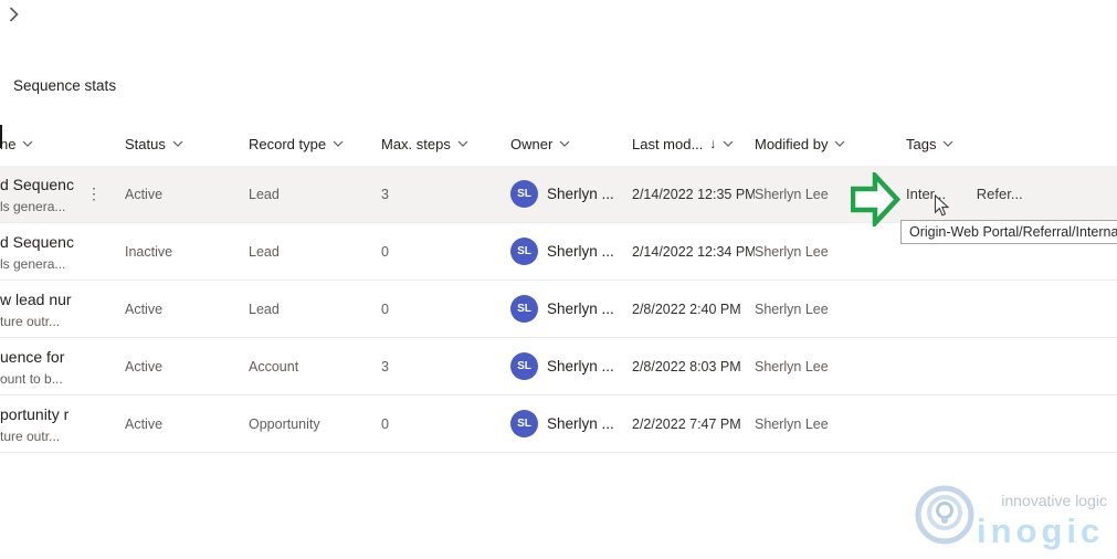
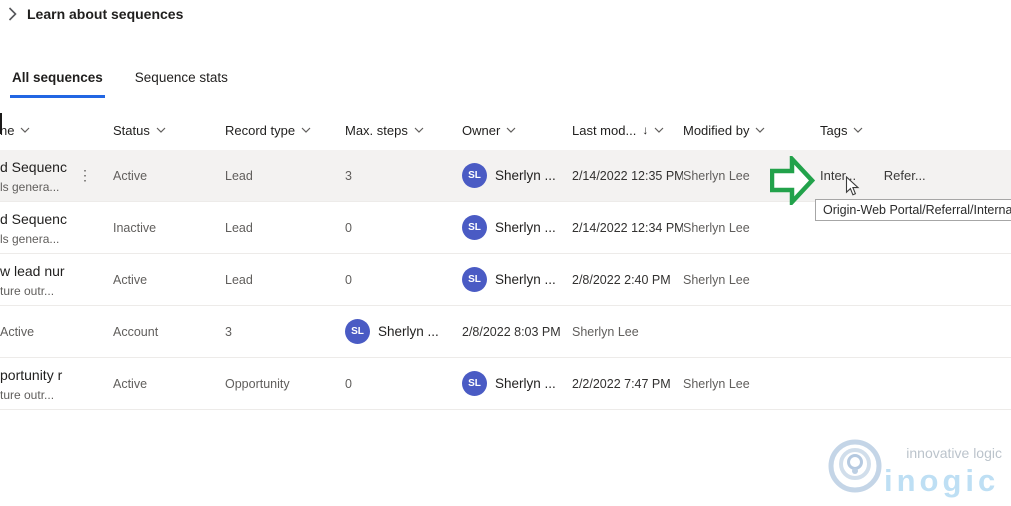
+ Learn about sequences
+ All sequences
  Sequence stats
  ne
  Status
  Record type
  Max. steps
  Owner
  Last mod...
  ↓
  Modified by
  Tags
  d Sequenc
  ls genera...
  ⋮
  Active
  Lead
  3
  SL
  Sherlyn ...
  2/14/2022 12:35 PM
  Sherlyn Lee
  Inter... Refer...
  d Sequenc
  ls genera...
  Inactive
  Lead
  0
  SL
  Sherlyn ...
  2/14/2022 12:34 PM
  Sherlyn Lee
  w lead nur
  ture outr...
  Active
  Lead
  0
  SL
  Sherlyn ...
  2/8/2022 2:40 PM
  Sherlyn Lee
- uence for
- ount to b...
  Active
  Account
  3
  SL
  Sherlyn ...
  2/8/2022 8:03 PM
  Sherlyn Lee
  portunity r
  ture outr...
  Active
  Opportunity
  0
  SL
  Sherlyn ...
  2/2/2022 7:47 PM
  Sherlyn Lee
  Origin-Web Portal/Referral/Interna
  innovative logic
  inogic
